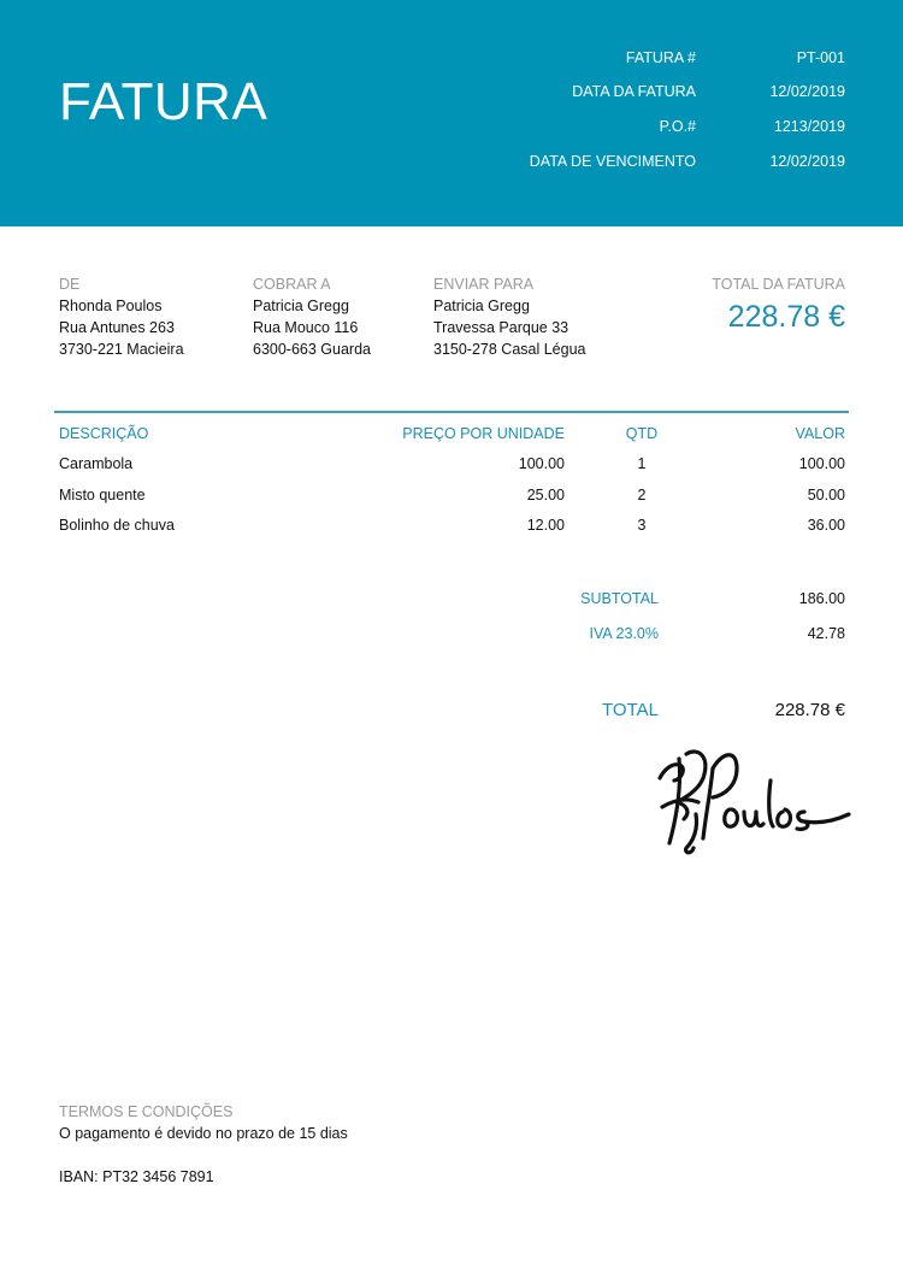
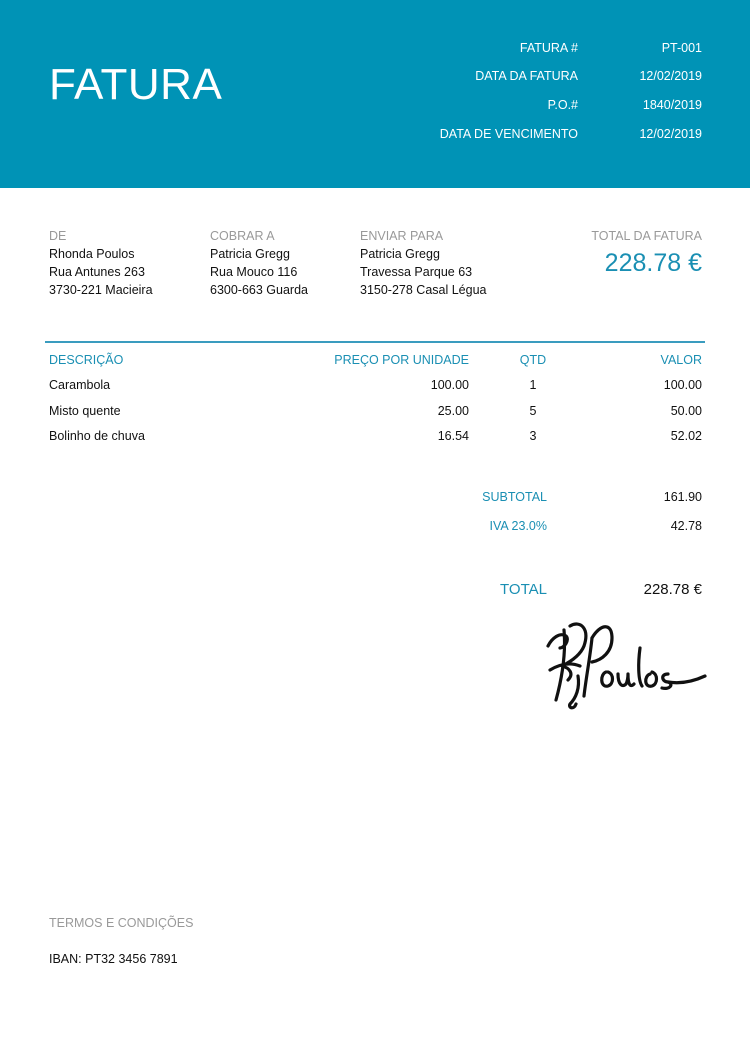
  FATURA
  FATURA #
  PT-001
  DATA DA FATURA
  12/02/2019
  P.O.#
- 1213/2019
+ 1840/2019
  DATA DE VENCIMENTO
  12/02/2019
  DE
  Rhonda Poulos
  Rua Antunes 263
  3730-221 Macieira
  COBRAR A
  Patricia Gregg
  Rua Mouco 116
  6300-663 Guarda
  ENVIAR PARA
  Patricia Gregg
- Travessa Parque 33
+ Travessa Parque 63
  3150-278 Casal Légua
  TOTAL DA FATURA
  228.78 €
  DESCRIÇÃO
  PREÇO POR UNIDADE
  QTD
  VALOR
  Carambola
  100.00
  1
  100.00
  Misto quente
  25.00
- 2
+ 5
  50.00
  Bolinho de chuva
- 12.00
+ 16.54
  3
- 36.00
+ 52.02
  SUBTOTAL
- 186.00
+ 161.90
  IVA 23.0%
  42.78
  TOTAL
  228.78 €
  TERMOS E CONDIÇÕES
- O pagamento é devido no prazo de 15 dias
  IBAN: PT32 3456 7891
